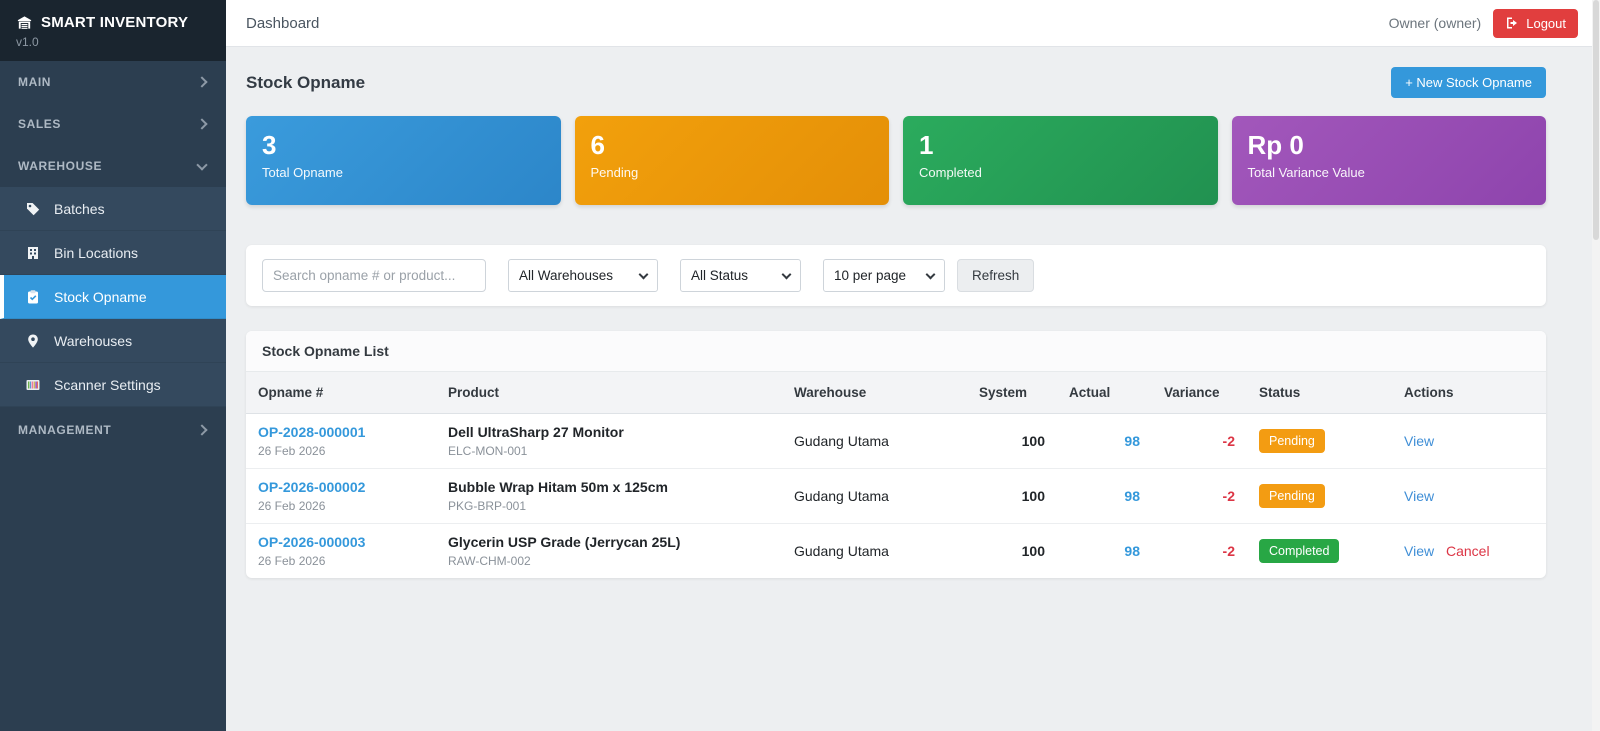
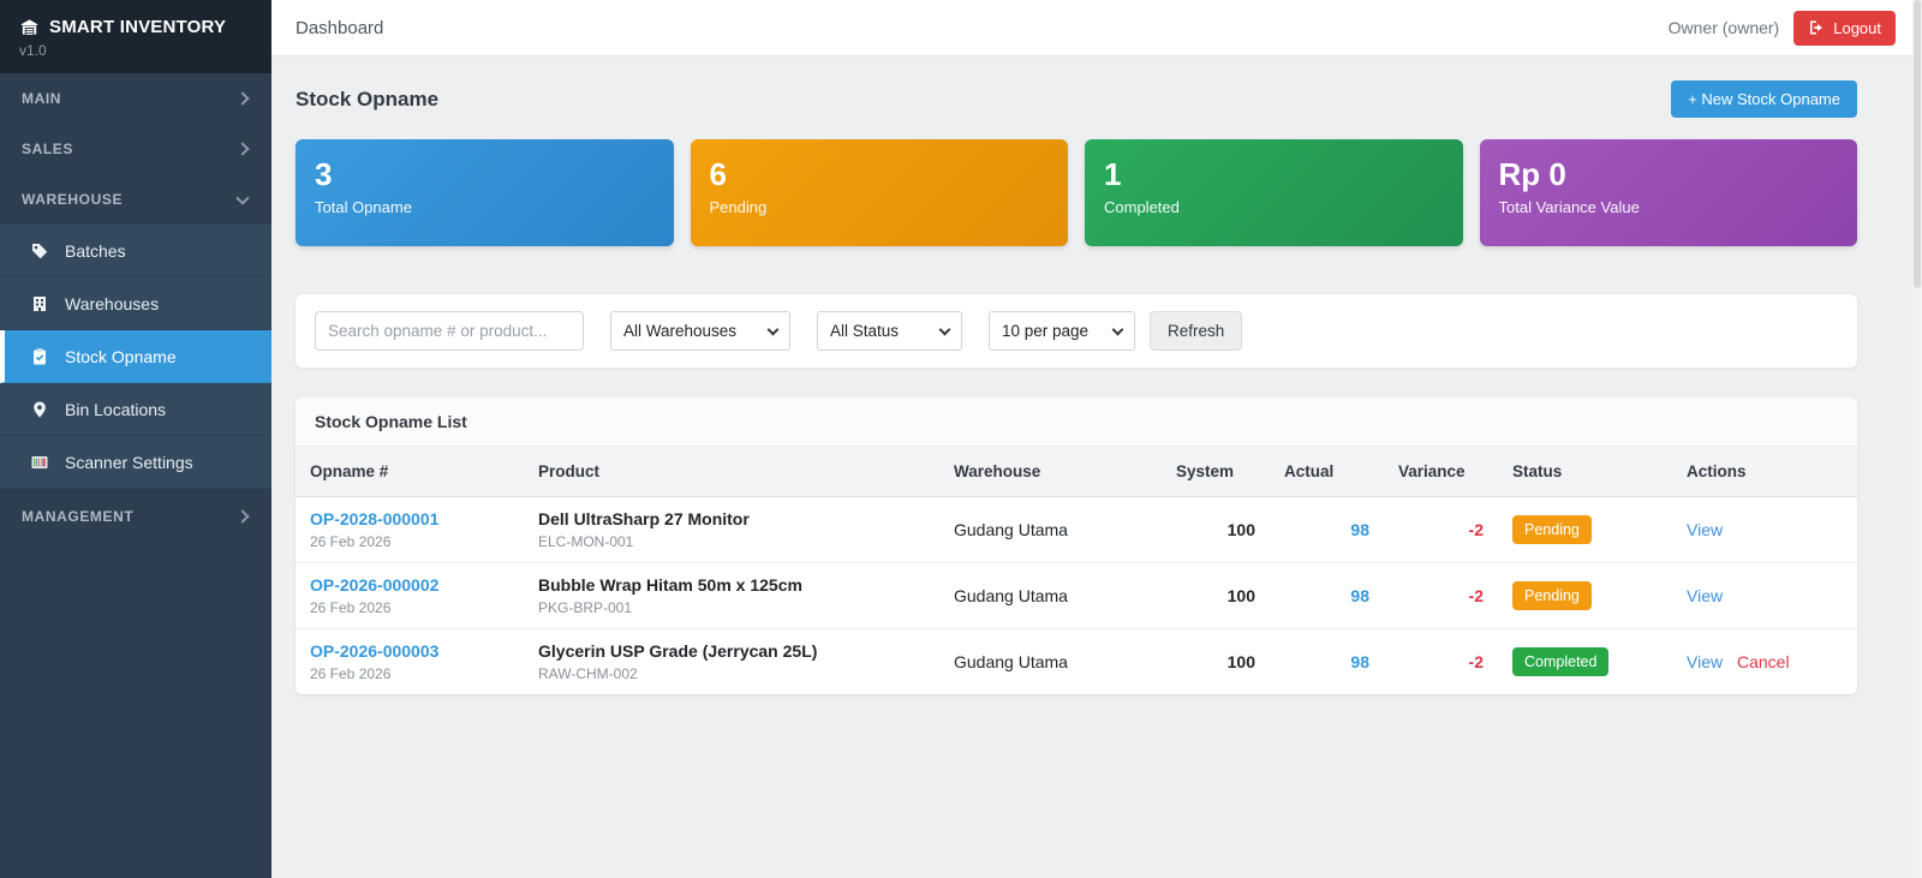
  SMART INVENTORY
  v1.0
  MAIN
  SALES
  WAREHOUSE
  Batches
- Bin Locations
+ Warehouses
  Stock Opname
- Warehouses
+ Bin Locations
  Scanner Settings
  MANAGEMENT
  Dashboard
  Owner (owner)
  Logout
  Stock Opname
  + New Stock Opname
  3
  Total Opname
  6
  Pending
  1
  Completed
  Rp 0
  Total Variance Value
  Search opname # or product...
  All Warehouses
  All Status
  10 per page
  Refresh
  Stock Opname List
  Opname #	Product	Warehouse	System	Actual	Variance	Status	Actions
  OP-2028-000001 26 Feb 2026	Dell UltraSharp 27 Monitor ELC-MON-001	Gudang Utama	100	98	-2	Pending	View
  OP-2026-000002 26 Feb 2026	Bubble Wrap Hitam 50m x 125cm PKG-BRP-001	Gudang Utama	100	98	-2	Pending	View
  OP-2026-000003 26 Feb 2026	Glycerin USP Grade (Jerrycan 25L) RAW-CHM-002	Gudang Utama	100	98	-2	Completed	View Cancel
